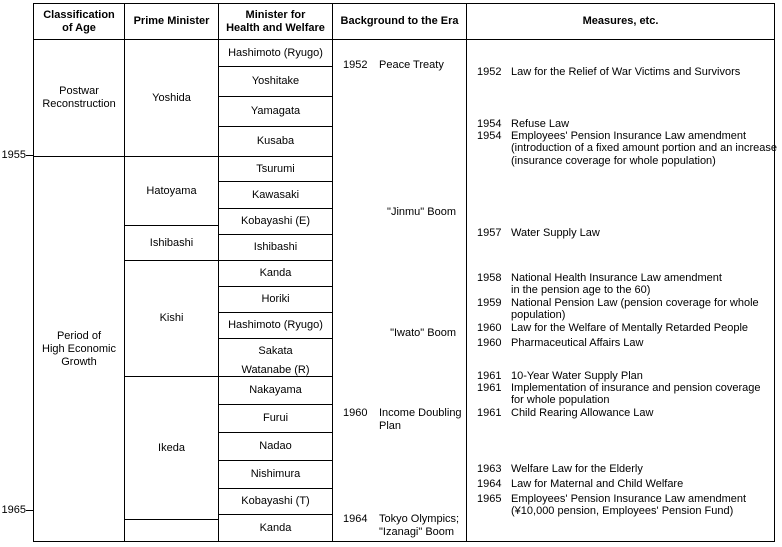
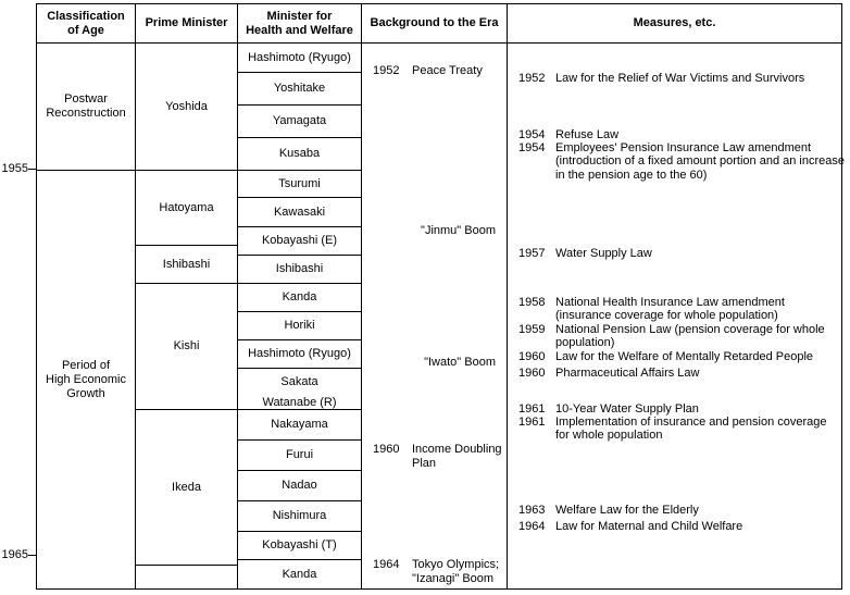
  1955
  1965
  Classification
  of Age
  Prime Minister
  Minister for
  Health and Welfare
  Background to the Era
  Measures, etc.
  Postwar
  Reconstruction
  Period of
  High Economic
  Growth
  Yoshida
  Hatoyama
  Ishibashi
  Kishi
  Ikeda
  Hashimoto (Ryugo)
  Yoshitake
  Yamagata
  Kusaba
  Tsurumi
  Kawasaki
  Kobayashi (E)
  Ishibashi
  Kanda
  Horiki
  Hashimoto (Ryugo)
  Sakata
  Watanabe (R)
  Nakayama
  Furui
  Nadao
  Nishimura
  Kobayashi (T)
  Kanda
  1952 Peace Treaty
  "Jinmu" Boom
  "Iwato" Boom
  1960 Income Doubling
  Plan
  1964 Tokyo Olympics;
  "Izanagi" Boom
  1952 Law for the Relief of War Victims and Survivors
  1954 Refuse Law
  1954 Employees' Pension Insurance Law amendment
  (introduction of a fixed amount portion and an increase
- (insurance coverage for whole population)
+ in the pension age to the 60)
  1957 Water Supply Law
  1958 National Health Insurance Law amendment
- in the pension age to the 60)
+ (insurance coverage for whole population)
  1959 National Pension Law (pension coverage for whole
  population)
  1960 Law for the Welfare of Mentally Retarded People
  1960 Pharmaceutical Affairs Law
  1961 10-Year Water Supply Plan
  1961 Implementation of insurance and pension coverage
  for whole population
- 1961 Child Rearing Allowance Law
  1963 Welfare Law for the Elderly
  1964 Law for Maternal and Child Welfare
- 1965 Employees' Pension Insurance Law amendment
- (¥10,000 pension, Employees' Pension Fund)
